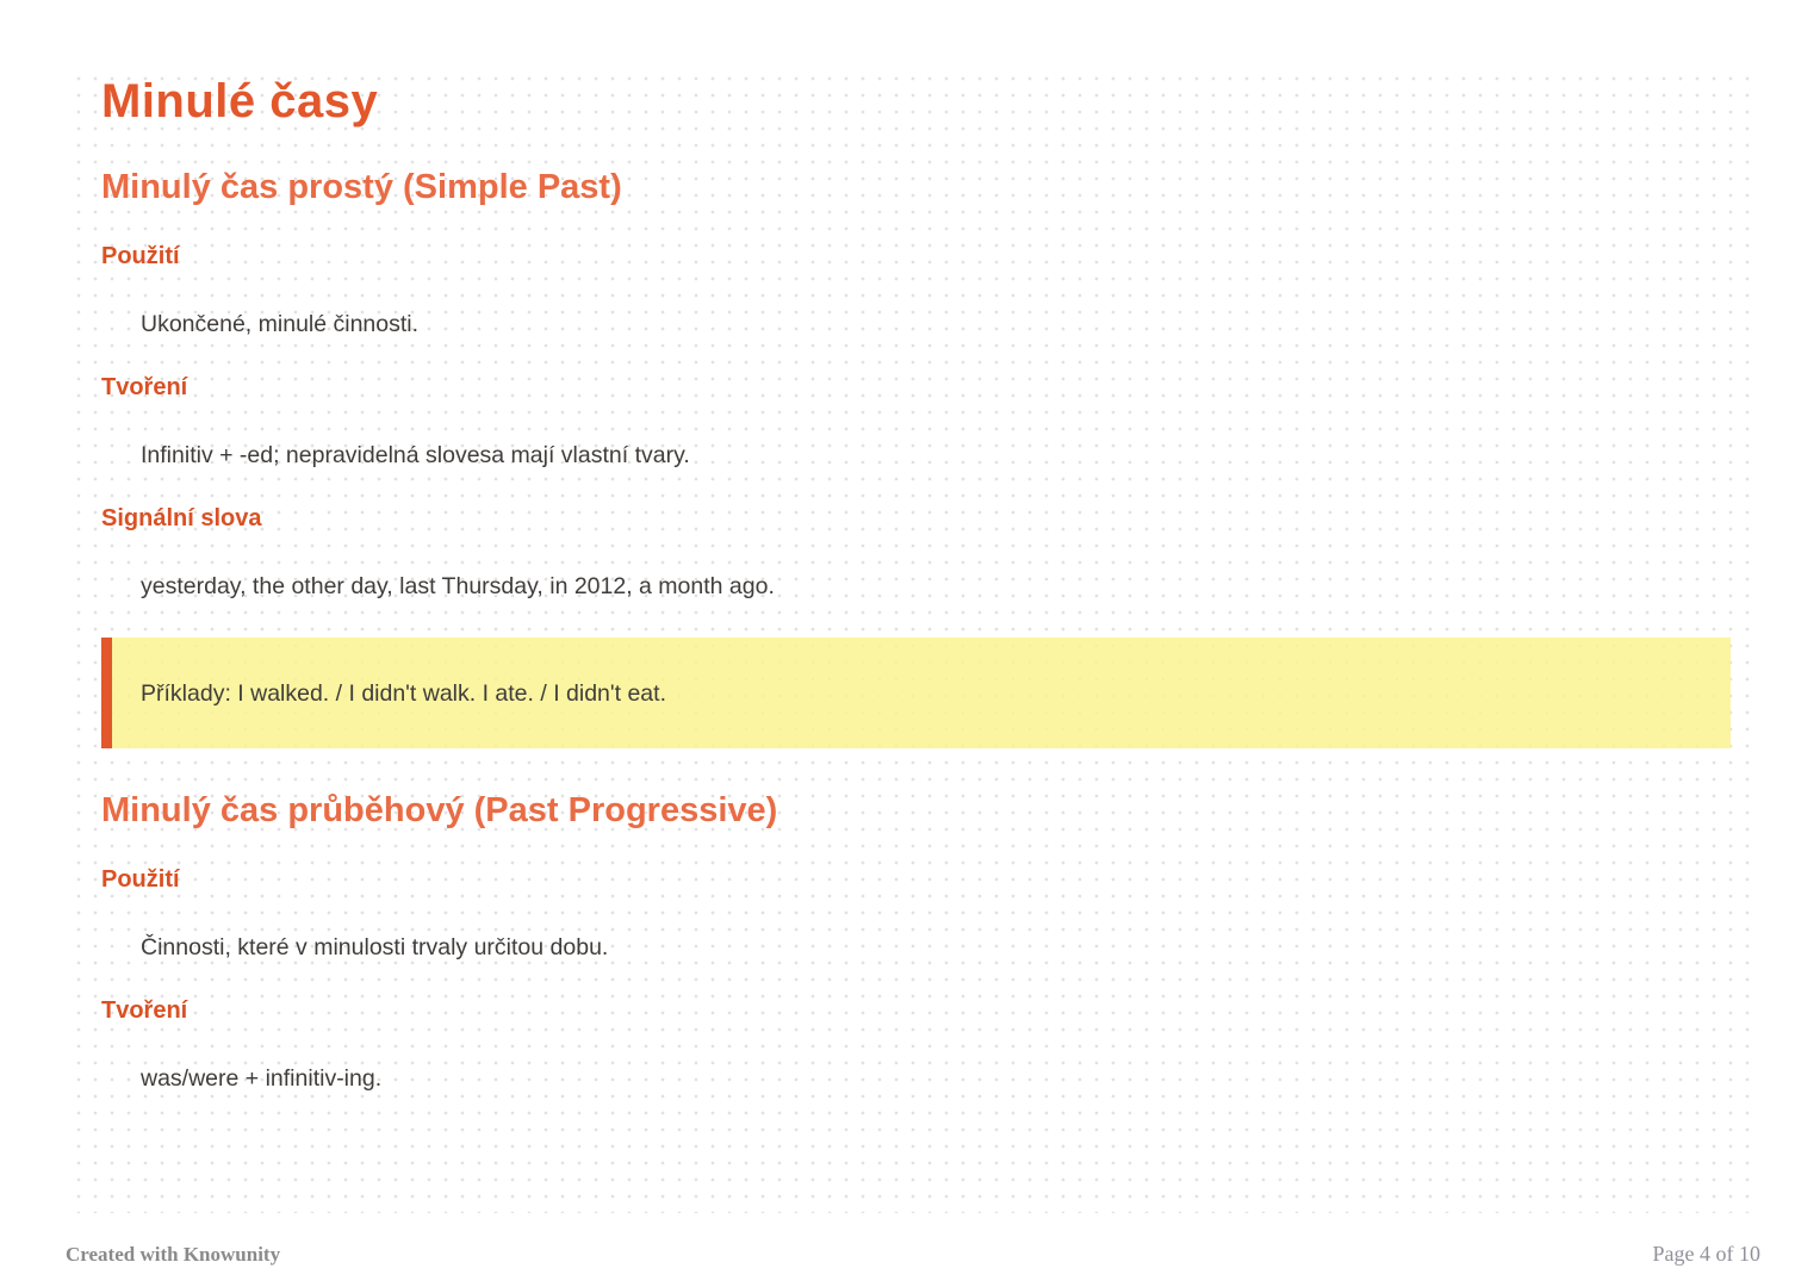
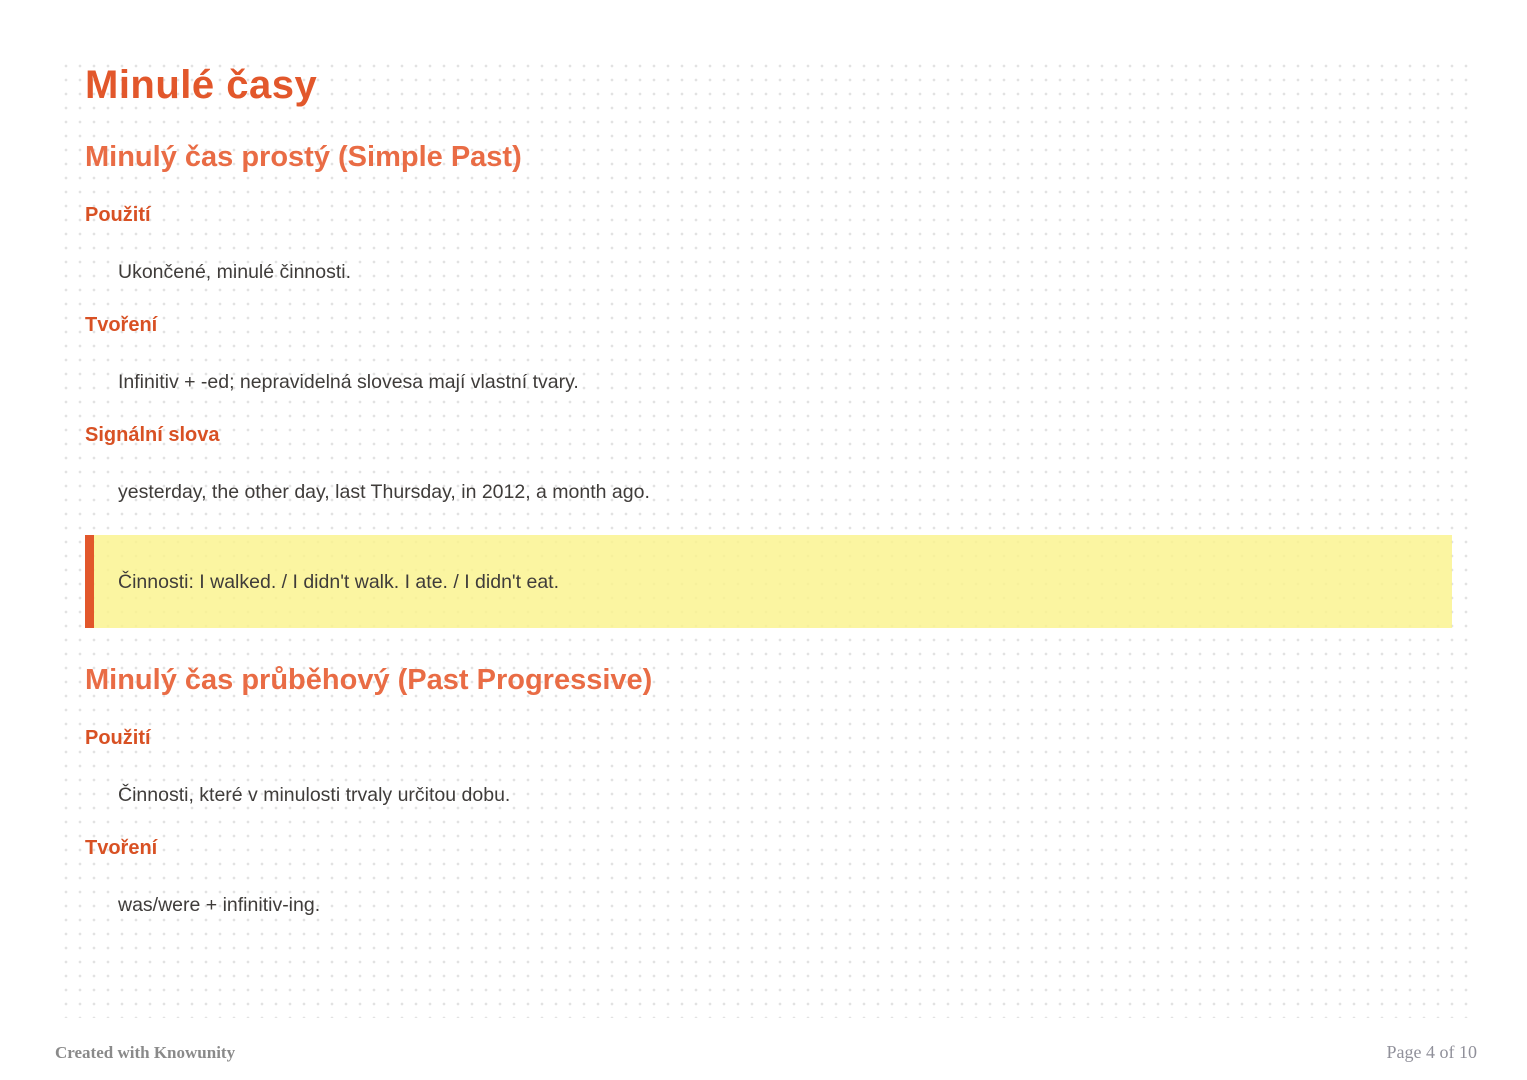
  Minulé časy
  Minulý čas prostý (Simple Past)
  Použití
  Ukončené, minulé činnosti.
  Tvoření
  Infinitiv + -ed; nepravidelná slovesa mají vlastní tvary.
  Signální slova
  yesterday, the other day, last Thursday, in 2012, a month ago.
- Příklady: I walked. / I didn't walk. I ate. / I didn't eat.
+ Činnosti: I walked. / I didn't walk. I ate. / I didn't eat.
  Minulý čas průběhový (Past Progressive)
  Použití
  Činnosti, které v minulosti trvaly určitou dobu.
  Tvoření
  was/were + infinitiv-ing.
  Created with Knowunity
  Page 4 of 10
